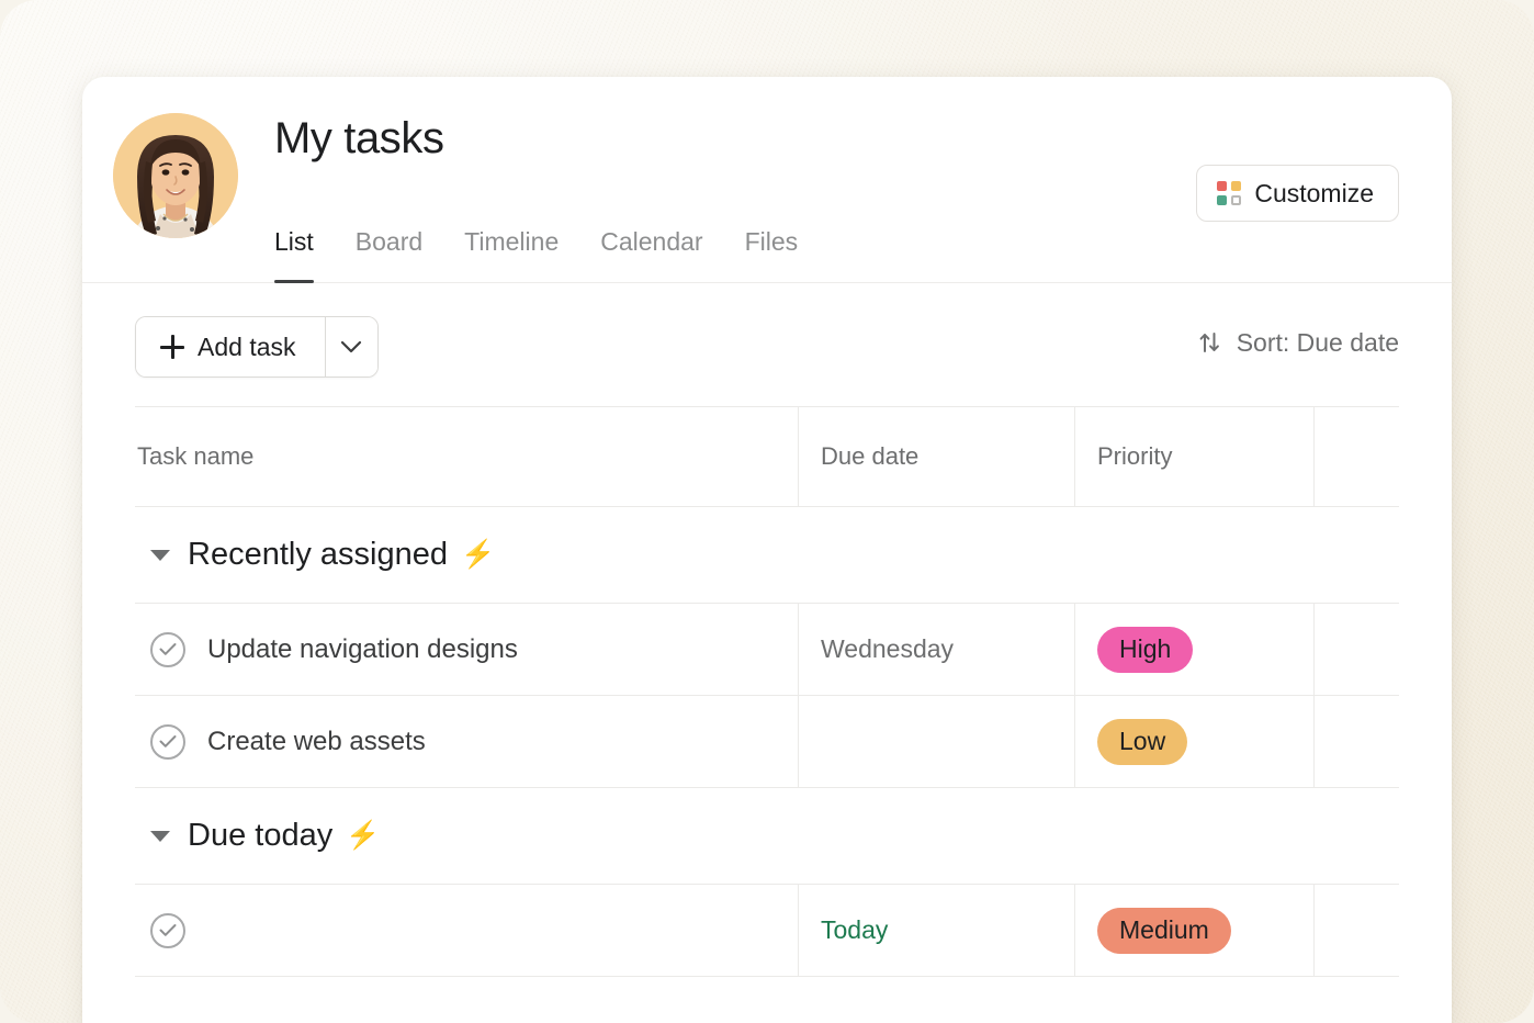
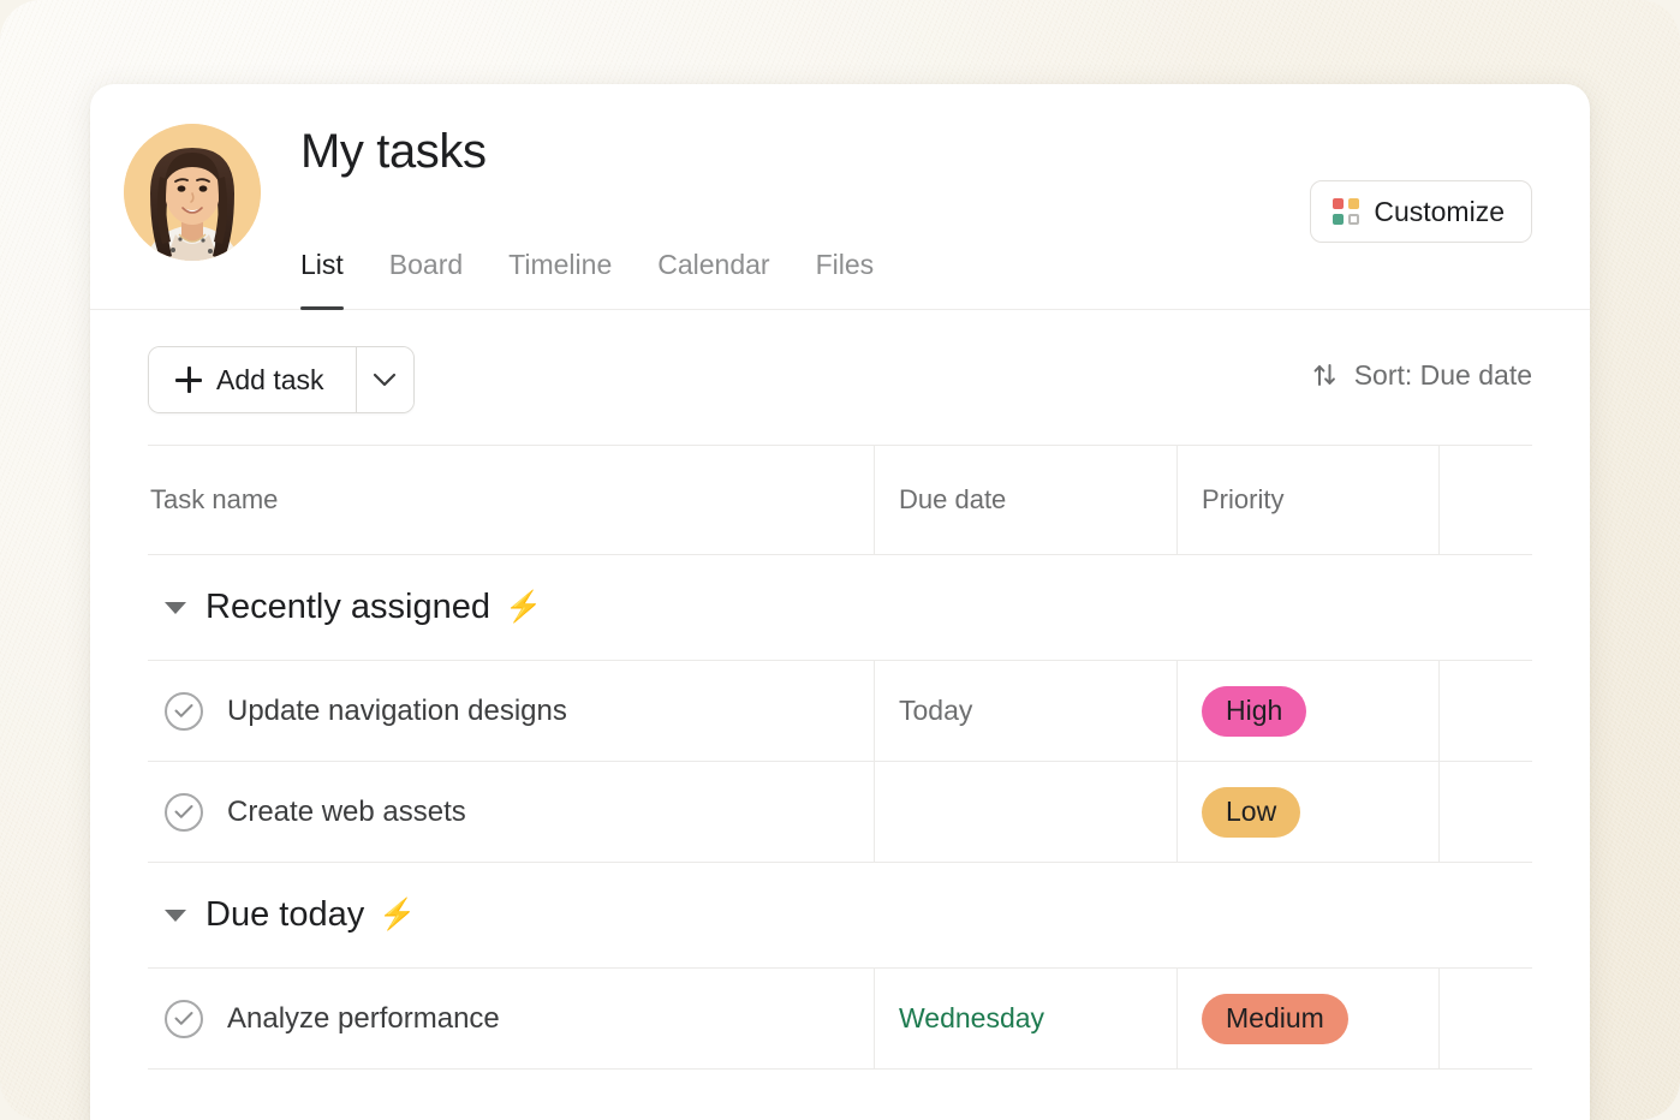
  My tasks
  List
  Board
  Timeline
  Calendar
  Files
  Customize
  Add task
  Sort: Due date
  Task name
  Due date
  Priority
  Recently assigned
  ⚡
  Update navigation designs
- Wednesday
+ Today
  High
  Create web assets
  Low
  Due today
  ⚡
+ Analyze performance
- Today
+ Wednesday
  Medium
